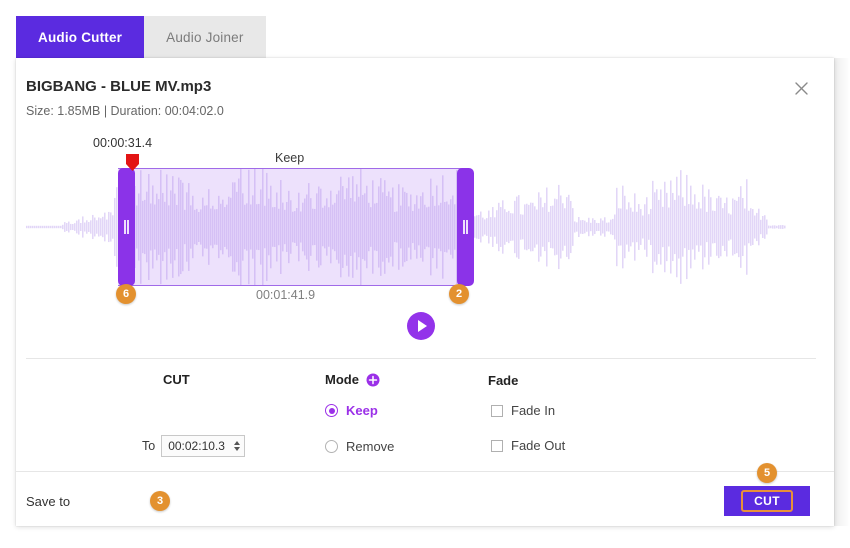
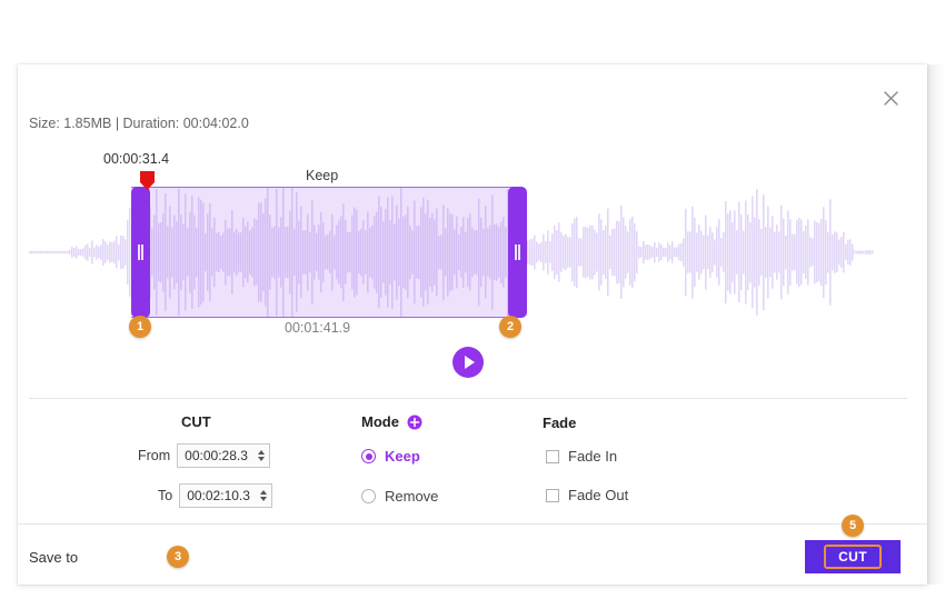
- Audio Cutter
- Audio Joiner
- BIGBANG - BLUE MV.mp3
  Size: 1.85MB | Duration: 00:04:02.0
  00:00:31.4
  Keep
  00:01:41.9
- 6
+ 1
  2
  CUT
+ From
+ 00:00:28.3
  To
  00:02:10.3
  Mode
  Keep
  Remove
  Fade
  Fade In
  Fade Out
  Save to
  3
  CUT
  5
